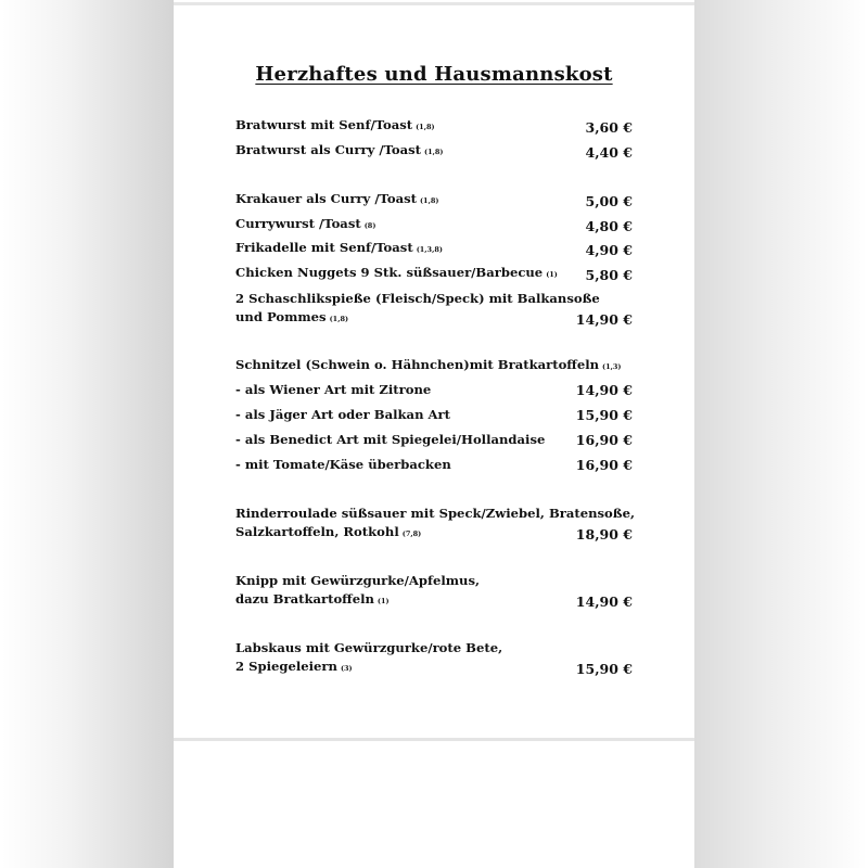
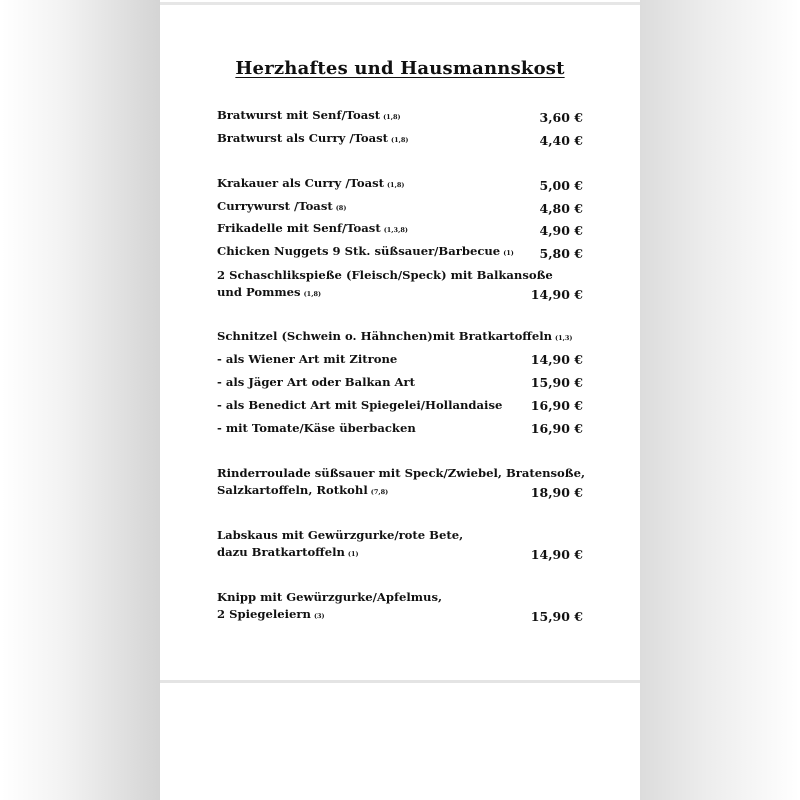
  Herzhaftes und Hausmannskost
  Bratwurst mit Senf/Toast (1,8)
  3,60 €
  Bratwurst als Curry /Toast (1,8)
  4,40 €
  Krakauer als Curry /Toast (1,8)
  5,00 €
  Currywurst /Toast (8)
  4,80 €
  Frikadelle mit Senf/Toast (1,3,8)
  4,90 €
  Chicken Nuggets 9 Stk. süßsauer/Barbecue (1)
  5,80 €
  2 Schaschlikspieße (Fleisch/Speck) mit Balkansoße
  und Pommes (1,8)
  14,90 €
  Schnitzel (Schwein o. Hähnchen)mit Bratkartoffeln (1,3)
  - als Wiener Art mit Zitrone
  14,90 €
  - als Jäger Art oder Balkan Art
  15,90 €
  - als Benedict Art mit Spiegelei/Hollandaise
  16,90 €
  - mit Tomate/Käse überbacken
  16,90 €
  Rinderroulade süßsauer mit Speck/Zwiebel, Bratensoße,
  Salzkartoffeln, Rotkohl (7,8)
  18,90 €
- Knipp mit Gewürzgurke/Apfelmus,
+ Labskaus mit Gewürzgurke/rote Bete,
  dazu Bratkartoffeln (1)
  14,90 €
- Labskaus mit Gewürzgurke/rote Bete,
+ Knipp mit Gewürzgurke/Apfelmus,
  2 Spiegeleiern (3)
  15,90 €
